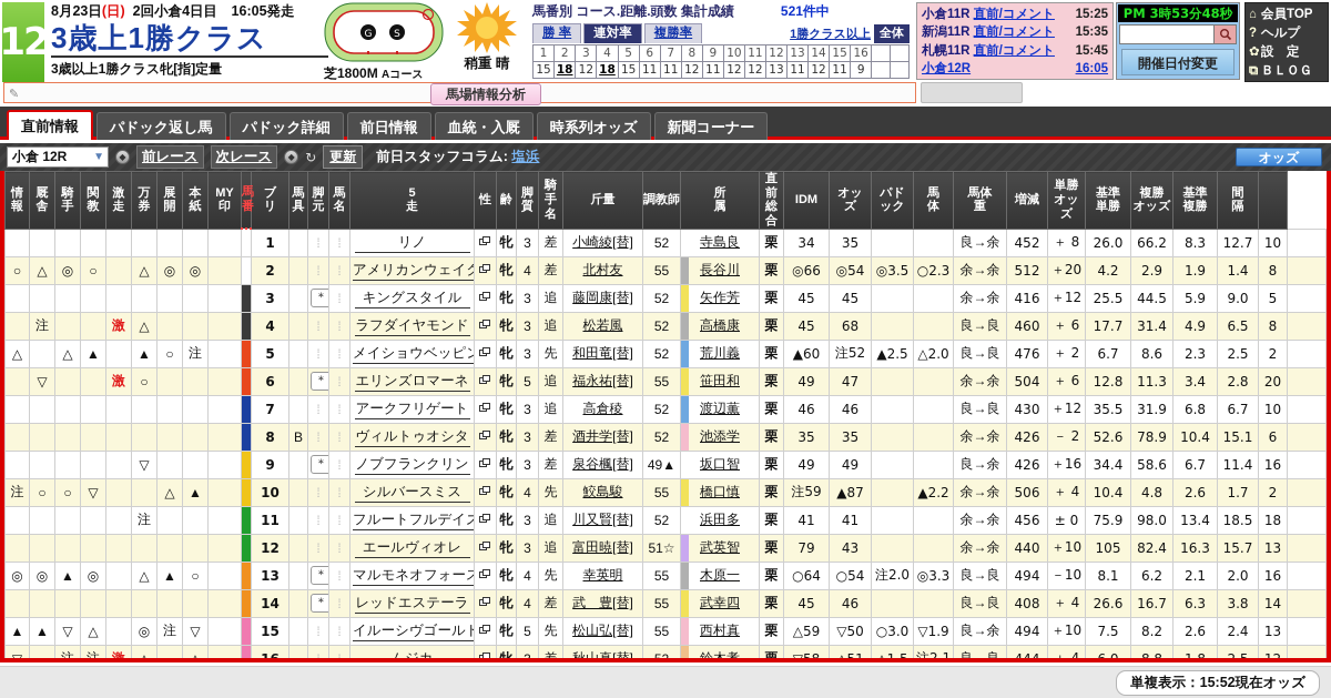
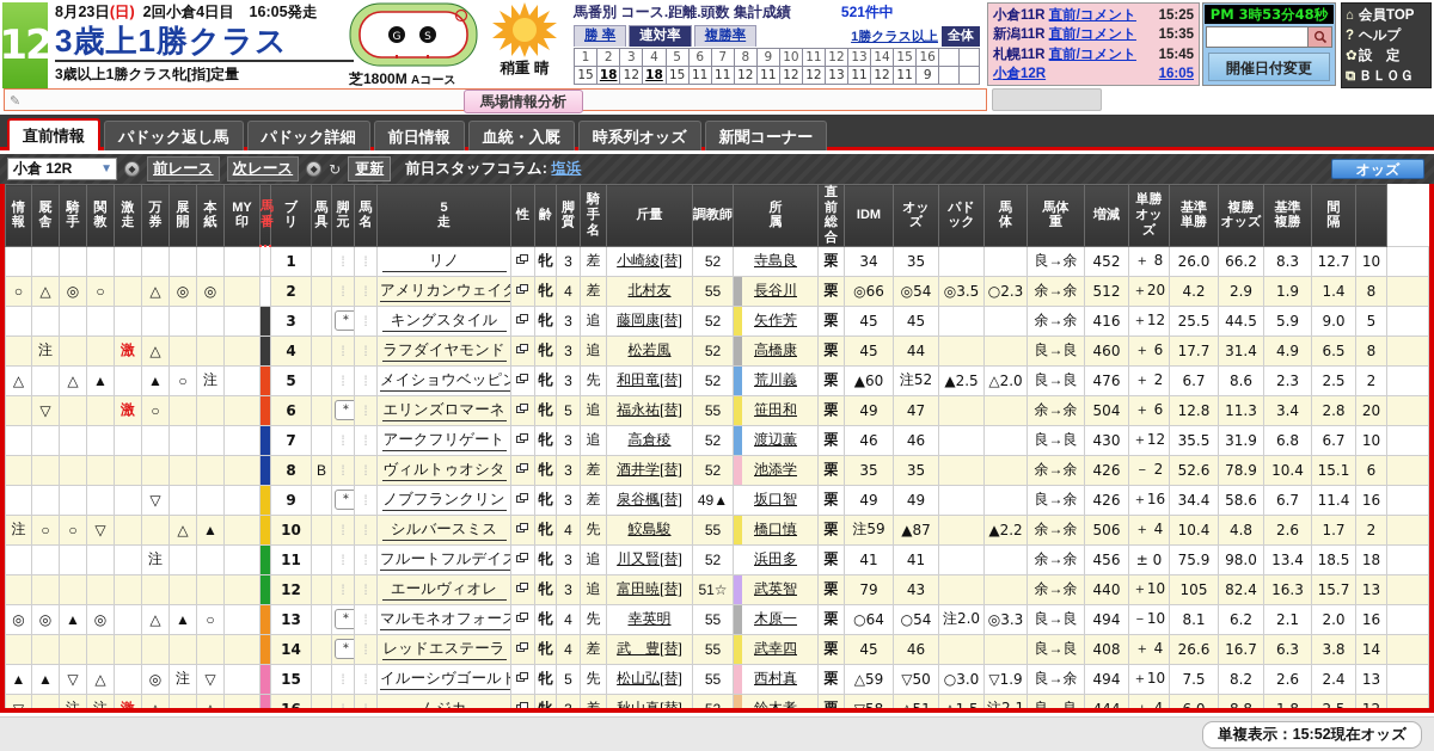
  12
  8月23日(日) 2回小倉4日目 16:05発走
  3歳上1勝クラス
  3歳以上1勝クラス牝[指]定量
  G
  S
  芝1800M Aコース
  稍重 晴
  馬番別 コース.距離.頭数 集計成績 521件中
  勝 率
  連対率
  複勝率
  1勝クラス以上
  全体
  1	2	3	4	5	6	7	8	9	10	11	12	13	14	15	16
  15	18	12	18	15	11	11	12	11	12	12	13	11	12	11	9
  小倉11R 直前/コメント
  15:25
  新潟11R 直前/コメント
  15:35
  札幌11R 直前/コメント
  15:45
  小倉12R
  16:05
  PM 3時53分48秒
  開催日付変更
  ⌂ 会員TOP
  ? ヘルプ
  ✿設 定
  ⧉ ＢＬＯＧ
  ✎
  馬場情報分析
  直前情報
  パドック返し馬
  パドック詳細
  前日情報
  血統・入厩
  時系列オッズ
  新聞コーナー
  小倉 12R
  ▼
  ◆
  前レース
  次レース
  ◆
  ↻
  更新
  前日スタッフコラム: 塩浜
  オッズ
  情報	厩舎	騎手	関教	激走	万券	展開	本紙	MY印	馬番	ブリ	馬具	脚元	馬名	5走	性	齢	脚質	騎手名	斤量	調教師	所属	直前総合	IDM	オッズ	パドック	馬体	馬体重	増減	単勝オッズ	基準単勝	複勝オッズ	基準複勝	間隔
  										1		⁞	⁞	リノ		牝	3	差	小崎綾[替]	52	寺島良	栗	34	35			良→余	452	＋ 8	26.0	66.2	8.3	12.7	10
  ○	△	◎	○		△	◎	◎			2		⁞	⁞	アメリカンウェイク		牝	4	差	北村友	55	長谷川	栗	◎66	◎54	◎3.5	○2.3	余→余	512	＋20	4.2	2.9	1.9	1.4	8
  										3		＊	⁞	キングスタイル		牝	3	追	藤岡康[替]	52	矢作芳	栗	45	45			余→余	416	＋12	25.5	44.5	5.9	9.0	5
- 	注			激	△					4		⁞	⁞	ラフダイヤモンド		牝	3	追	松若風	52	高橋康	栗	45	68			良→良	460	＋ 6	17.7	31.4	4.9	6.5	8
+ 	注			激	△					4		⁞	⁞	ラフダイヤモンド		牝	3	追	松若風	52	高橋康	栗	45	44			良→良	460	＋ 6	17.7	31.4	4.9	6.5	8
  △		△	▲		▲	○	注			5		⁞	⁞	メイショウベッピン		牝	3	先	和田竜[替]	52	荒川義	栗	▲60	注52	▲2.5	△2.0	良→良	476	＋ 2	6.7	8.6	2.3	2.5	2
  	▽			激	○					6		＊	⁞	エリンズロマーネ		牝	5	追	福永祐[替]	55	笹田和	栗	49	47			余→余	504	＋ 6	12.8	11.3	3.4	2.8	20
  										7		⁞	⁞	アークフリゲート		牝	3	追	高倉稜	52	渡辺薫	栗	46	46			良→良	430	＋12	35.5	31.9	6.8	6.7	10
  										8	B	⁞	⁞	ヴィルトゥオシタ		牝	3	差	酒井学[替]	52	池添学	栗	35	35			余→余	426	－ 2	52.6	78.9	10.4	15.1	6
  					▽					9		＊	⁞	ノブフランクリン		牝	3	差	泉谷楓[替]	49▲	坂口智	栗	49	49			良→余	426	＋16	34.4	58.6	6.7	11.4	16
  注	○	○	▽			△	▲			10		⁞	⁞	シルバースミス		牝	4	先	鮫島駿	55	橋口慎	栗	注59	▲87		▲2.2	余→余	506	＋ 4	10.4	4.8	2.6	1.7	2
  					注					11		⁞	⁞	フルートフルデイズ		牝	3	追	川又賢[替]	52	浜田多	栗	41	41			余→余	456	± 0	75.9	98.0	13.4	18.5	18
  										12		⁞	⁞	エールヴィオレ		牝	3	追	富田暁[替]	51☆	武英智	栗	79	43			余→余	440	＋10	105	82.4	16.3	15.7	13
  ◎	◎	▲	◎		△	▲	○			13		＊	⁞	マルモネオフォース		牝	4	先	幸英明	55	木原一	栗	○64	○54	注2.0	◎3.3	良→良	494	－10	8.1	6.2	2.1	2.0	16
  										14		＊	⁞	レッドエステーラ		牝	4	差	武 豊[替]	55	武幸四	栗	45	46			良→良	408	＋ 4	26.6	16.7	6.3	3.8	14
  ▲	▲	▽	△		◎	注	▽			15		⁞	⁞	イルーシヴゴールド		牝	5	先	松山弘[替]	55	西村真	栗	△59	▽50	○3.0	▽1.9	良→余	494	＋10	7.5	8.2	2.6	2.4	13
  ▽		注	注		△		△			16				ムジカ		牝	3	差		52		栗	▽58	△51	△1.5	注2.1	良→良	444	＋ 4	6.0	8.8	1.8	2.5	12
  単複表示：15:52現在オッズ
